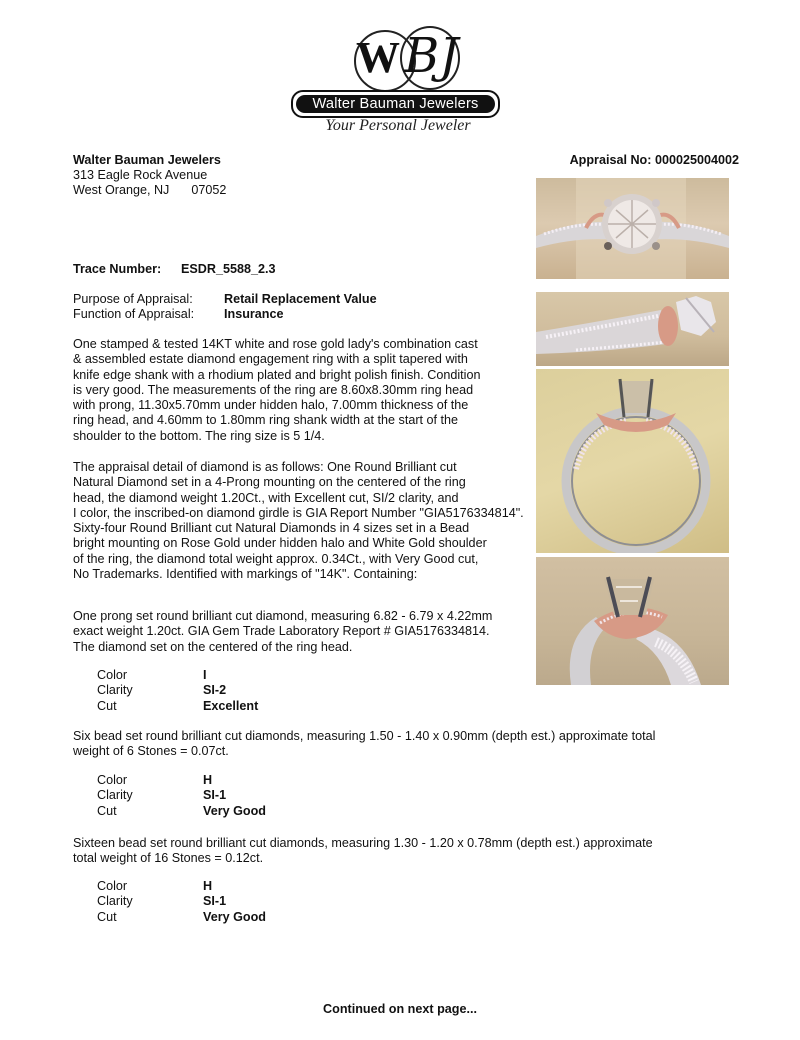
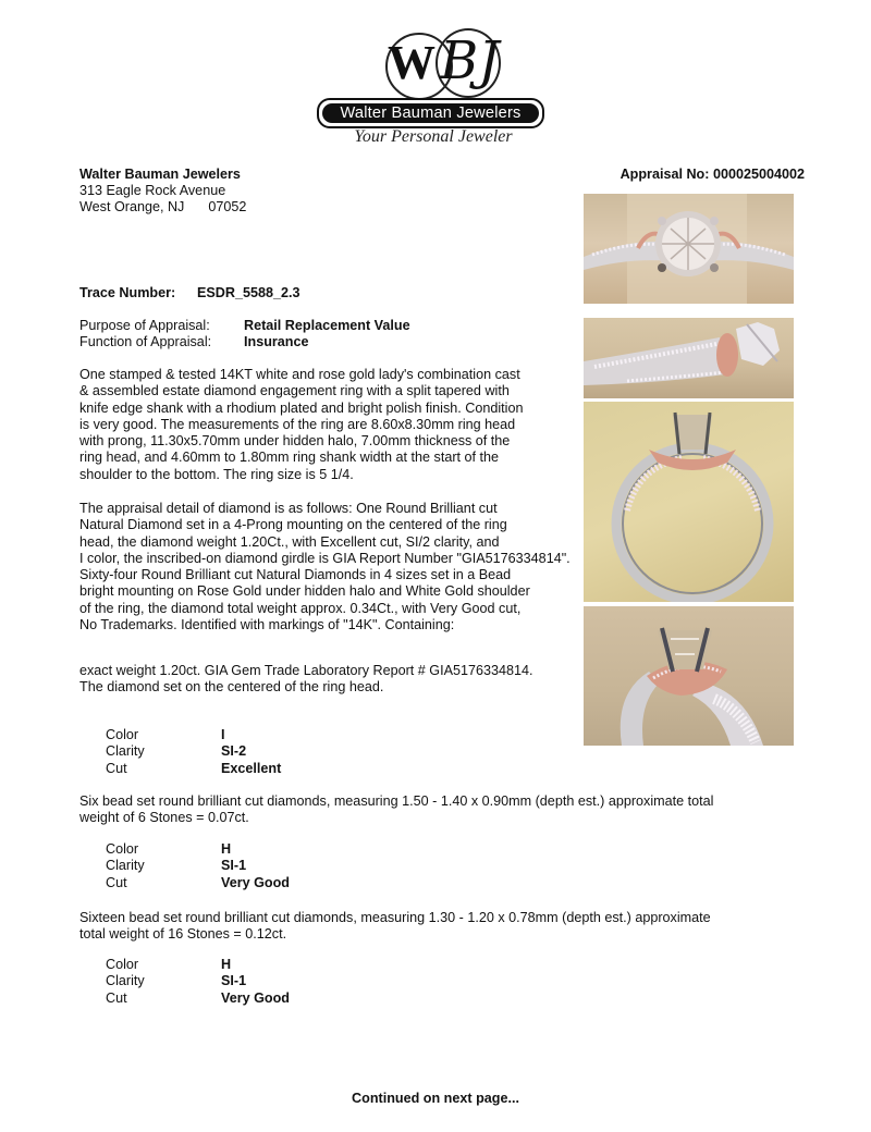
  W
  BJ
  Walter Bauman Jewelers
  Your Personal Jeweler
  Walter Bauman Jewelers
  313 Eagle Rock Avenue
  West Orange, NJ 07052
  Appraisal No: 000025004002
  Trace Number:
  ESDR_5588_2.3
  Purpose of Appraisal:
  Retail Replacement Value
  Function of Appraisal:
  Insurance
  One stamped & tested 14KT white and rose gold lady's combination cast
  & assembled estate diamond engagement ring with a split tapered with
  knife edge shank with a rhodium plated and bright polish finish. Condition
  is very good. The measurements of the ring are 8.60x8.30mm ring head
  with prong, 11.30x5.70mm under hidden halo, 7.00mm thickness of the
  ring head, and 4.60mm to 1.80mm ring shank width at the start of the
  shoulder to the bottom. The ring size is 5 1/4.
  The appraisal detail of diamond is as follows: One Round Brilliant cut
  Natural Diamond set in a 4-Prong mounting on the centered of the ring
  head, the diamond weight 1.20Ct., with Excellent cut, SI/2 clarity, and
  I color, the inscribed-on diamond girdle is GIA Report Number "GIA5176334814".
  Sixty-four Round Brilliant cut Natural Diamonds in 4 sizes set in a Bead
  bright mounting on Rose Gold under hidden halo and White Gold shoulder
  of the ring, the diamond total weight approx. 0.34Ct., with Very Good cut,
  No Trademarks. Identified with markings of "14K". Containing:
- One prong set round brilliant cut diamond, measuring 6.82 - 6.79 x 4.22mm
  exact weight 1.20ct. GIA Gem Trade Laboratory Report # GIA5176334814.
  The diamond set on the centered of the ring head.
  Color I
  Clarity SI-2
  Cut Excellent
  Six bead set round brilliant cut diamonds, measuring 1.50 - 1.40 x 0.90mm (depth est.) approximate total
  weight of 6 Stones = 0.07ct.
  Color H
  Clarity SI-1
  Cut Very Good
  Sixteen bead set round brilliant cut diamonds, measuring 1.30 - 1.20 x 0.78mm (depth est.) approximate
  total weight of 16 Stones = 0.12ct.
  Color H
  Clarity SI-1
  Cut Very Good
  Continued on next page...
